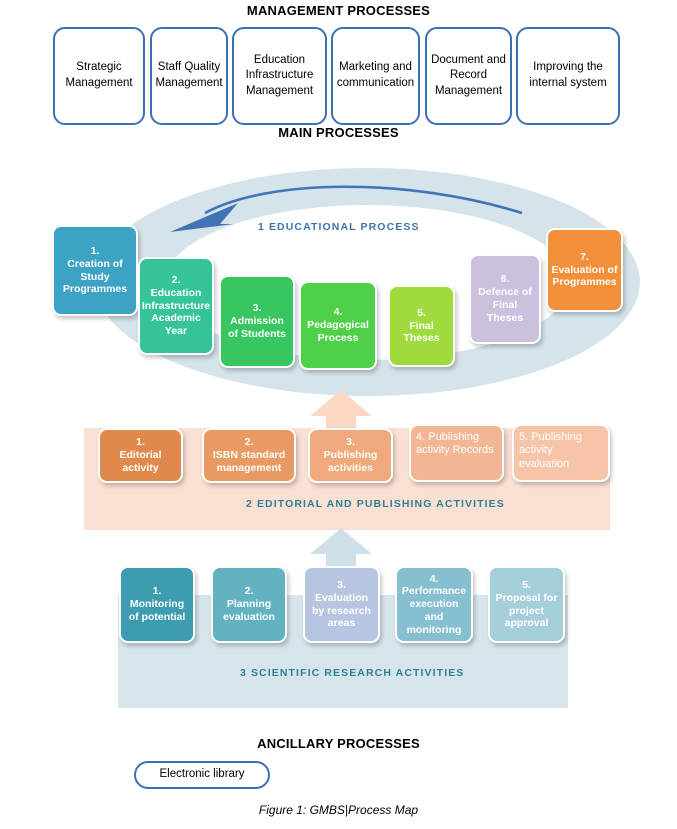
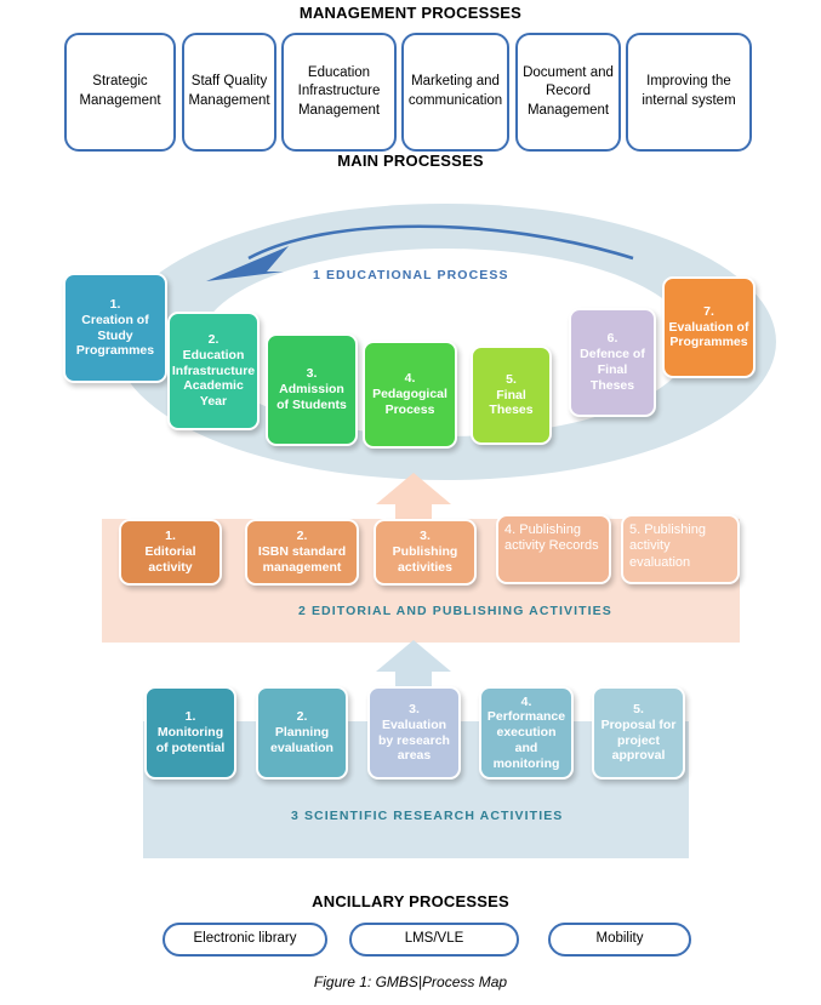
  MANAGEMENT PROCESSES
  Strategic Management
  Staff Quality Management
  Education Infrastructure Management
  Marketing and communication
  Document and Record Management
  Improving the internal system
  MAIN PROCESSES
  1 EDUCATIONAL PROCESS
  1.
  Creation of Study Programmes
  2.
  Education Infrastructure Academic Year
  3.
  Admission of Students
  4.
  Pedagogical Process
  5.
  Final Theses
  6.
  Defence of Final Theses
  7.
  Evaluation of Programmes
  1.
  Editorial activity
  2.
  ISBN standard management
  3.
  Publishing activities
  4. Publishing activity Records
  5. Publishing activity evaluation
  2 EDITORIAL AND PUBLISHING ACTIVITIES
  1.
  Monitoring of potential
  2.
  Planning evaluation
  3.
  Evaluation by research areas
  4.
  Performance execution and monitoring
  5.
  Proposal for project approval
  3 SCIENTIFIC RESEARCH ACTIVITIES
  ANCILLARY PROCESSES
  Electronic library
+ LMS/VLE
+ Mobility
  Figure 1: GMBS|Process Map
